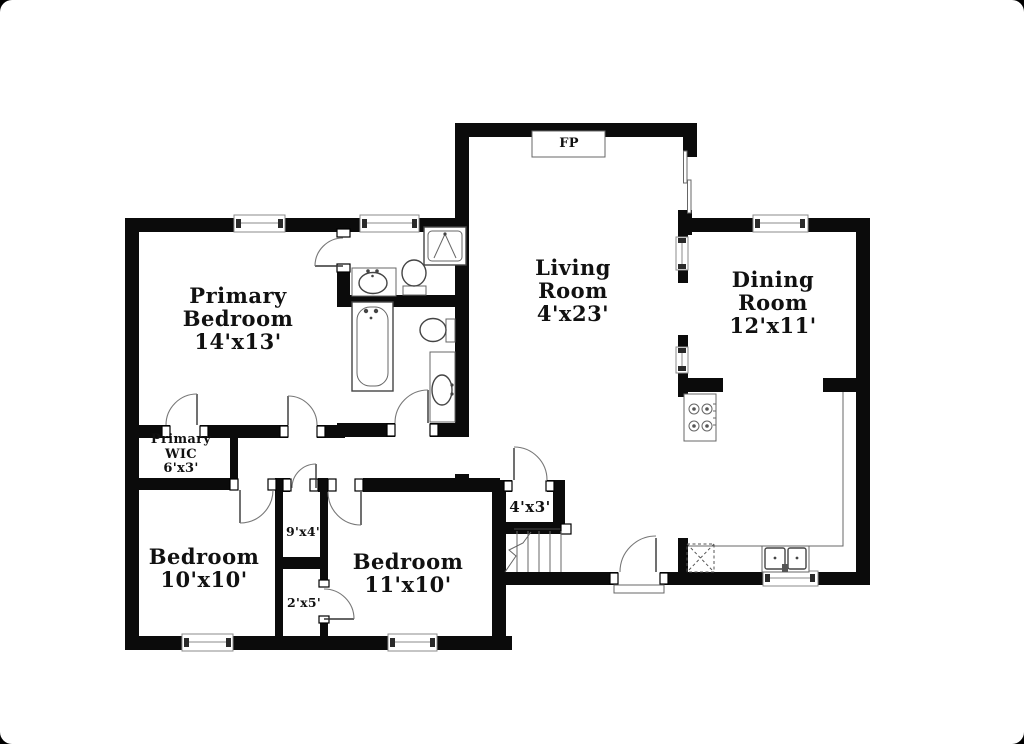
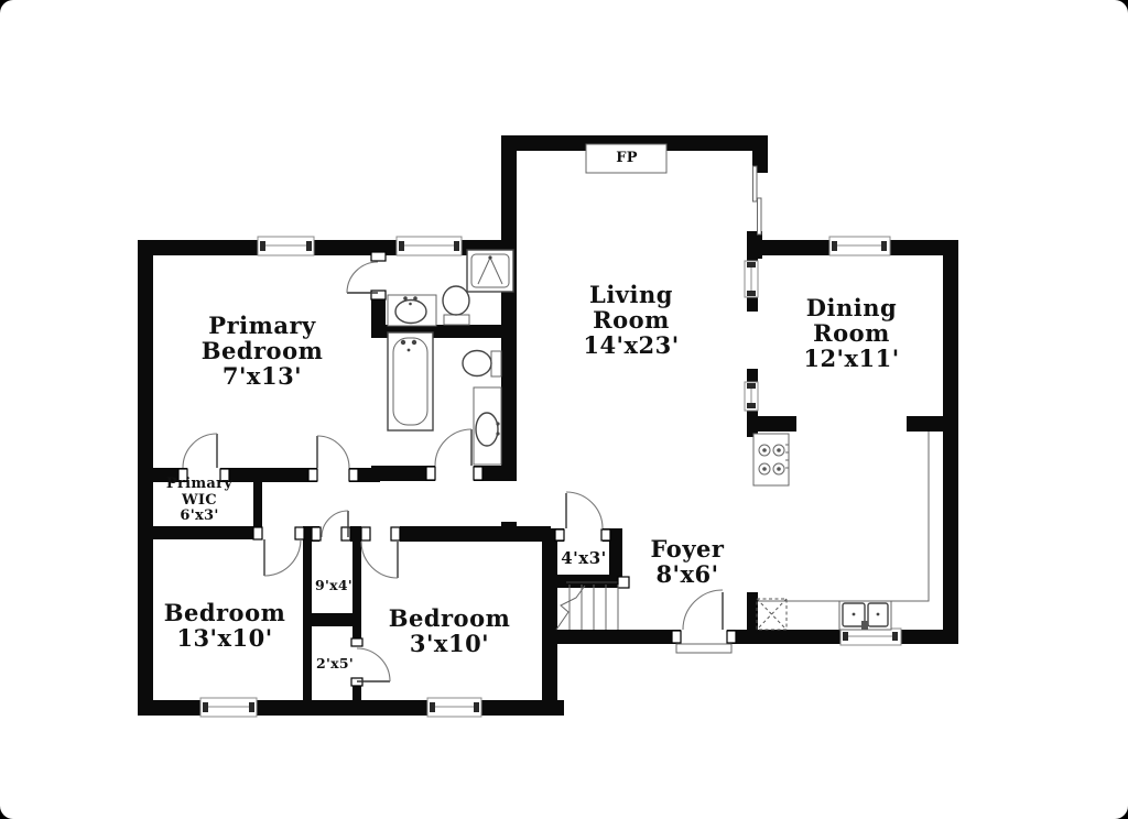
  Living
  Room
- 4'x23'
+ 14'x23'
  Dining
  Room
  12'x11'
  Primary
  Bedroom
- 14'x13'
+ 7'x13'
  Bedroom
- 10'x10'
+ 13'x10'
  Bedroom
- 11'x10'
+ 3'x10'
+ Foyer
+ 8'x6'
  Primary
  WIC
  6'x3'
  4'x3'
  9'x4'
  2'x5'
  FP
